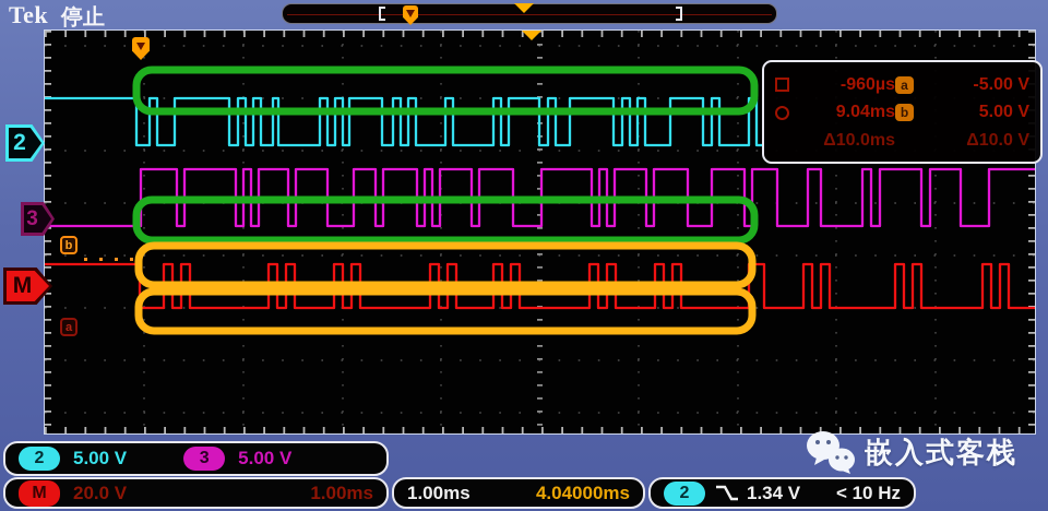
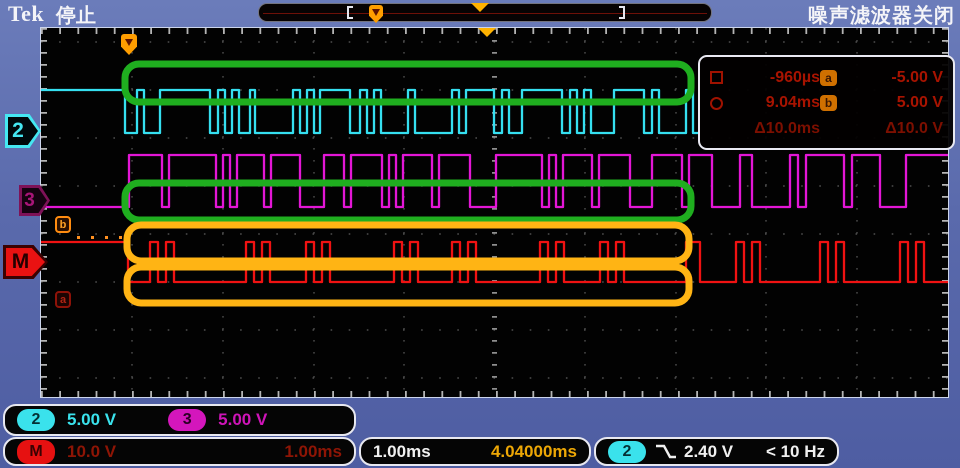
  Tek
  停止
+ 噪声滤波器关闭
  b
  a
  2
  3
  M
  -960µs
  a
  -5.00 V
  9.04ms
  b
  5.00 V
  Δ10.0ms
  Δ10.0 V
  2
  5.00 V
  3
  5.00 V
  M
- 20.0 V
+ 10.0 V
  1.00ms
  1.00ms
  4.04000ms
  2
- 1.34 V
+ 2.40 V
  < 10 Hz
- 嵌入式客栈
